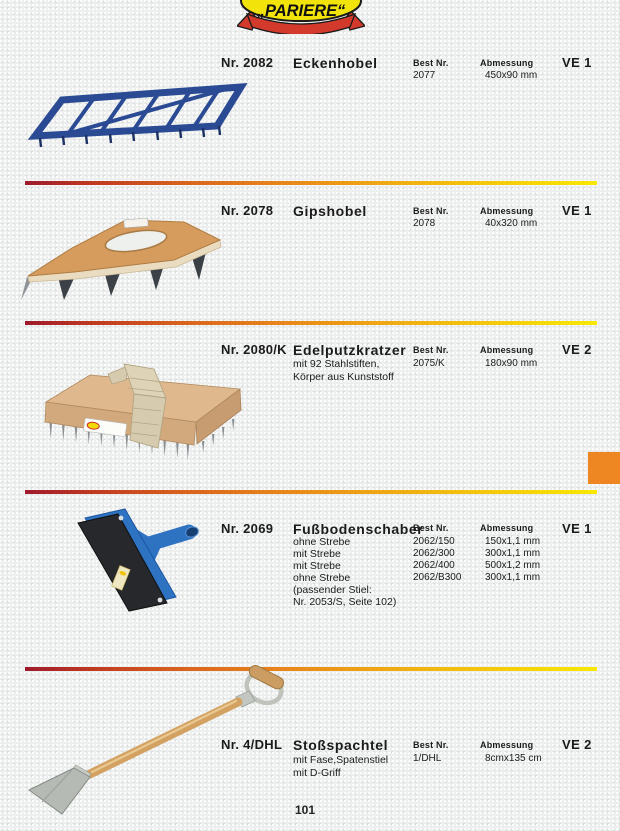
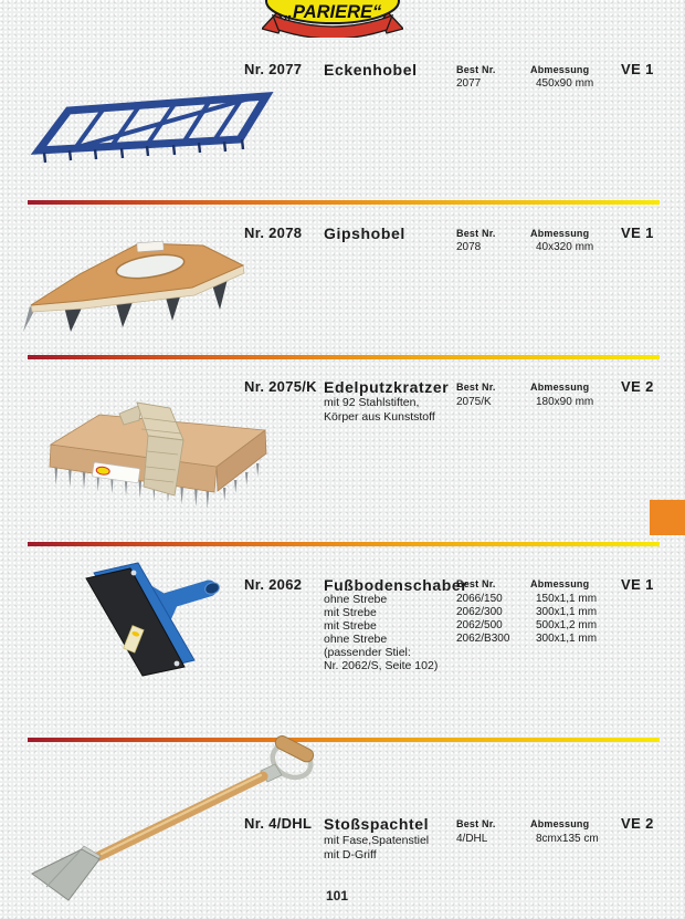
  „PARIERE“
- Nr. 2082
+ Nr. 2077
  Eckenhobel
  Best Nr.
  2077
  Abmessung
  450x90 mm
  VE 1
  Nr. 2078
  Gipshobel
  Best Nr.
  2078
  Abmessung
  40x320 mm
  VE 1
- Nr. 2080/K
+ Nr. 2075/K
  Edelputzkratzer
  mit 92 Stahlstiften,
  Körper aus Kunststoff
  Best Nr.
  2075/K
  Abmessung
  180x90 mm
  VE 2
- Nr. 2069
+ Nr. 2062
  Fußbodenschaber
  Best Nr.
  Abmessung
  ohne Strebe
- 2062/150
+ 2066/150
  150x1,1 mm
  mit Strebe
  2062/300
  300x1,1 mm
  mit Strebe
- 2062/400
+ 2062/500
  500x1,2 mm
  ohne Strebe
  2062/B300
  300x1,1 mm
  (passender Stiel:
- Nr. 2053/S, Seite 102)
+ Nr. 2062/S, Seite 102)
  VE 1
  Nr. 4/DHL
  Stoßspachtel
  mit Fase,Spatenstiel
  mit D-Griff
  Best Nr.
- 1/DHL
+ 4/DHL
  Abmessung
  8cmx135 cm
  VE 2
  101
